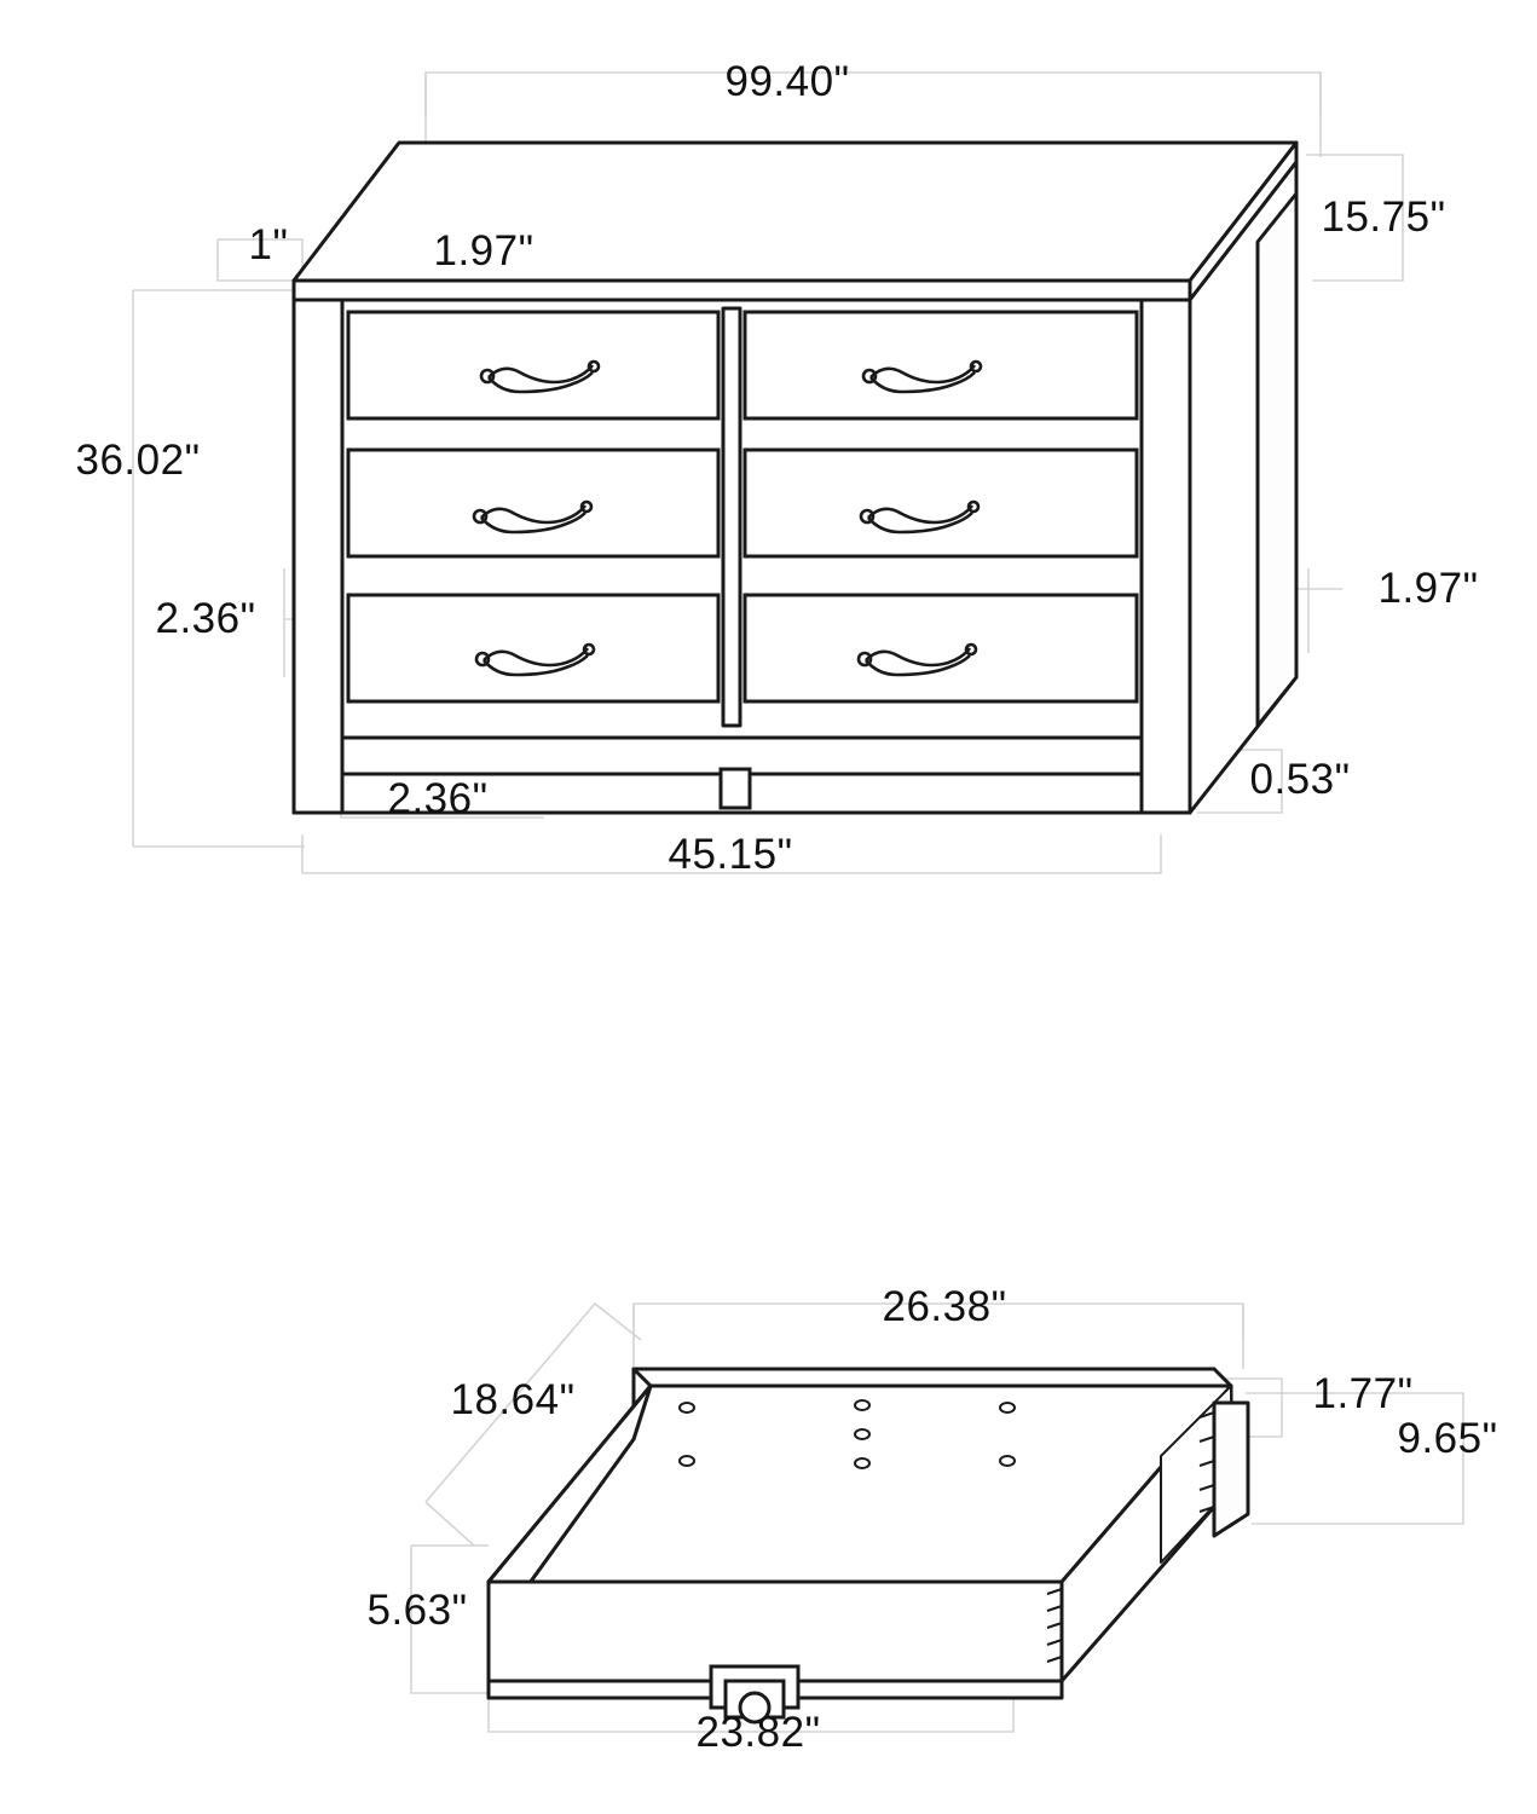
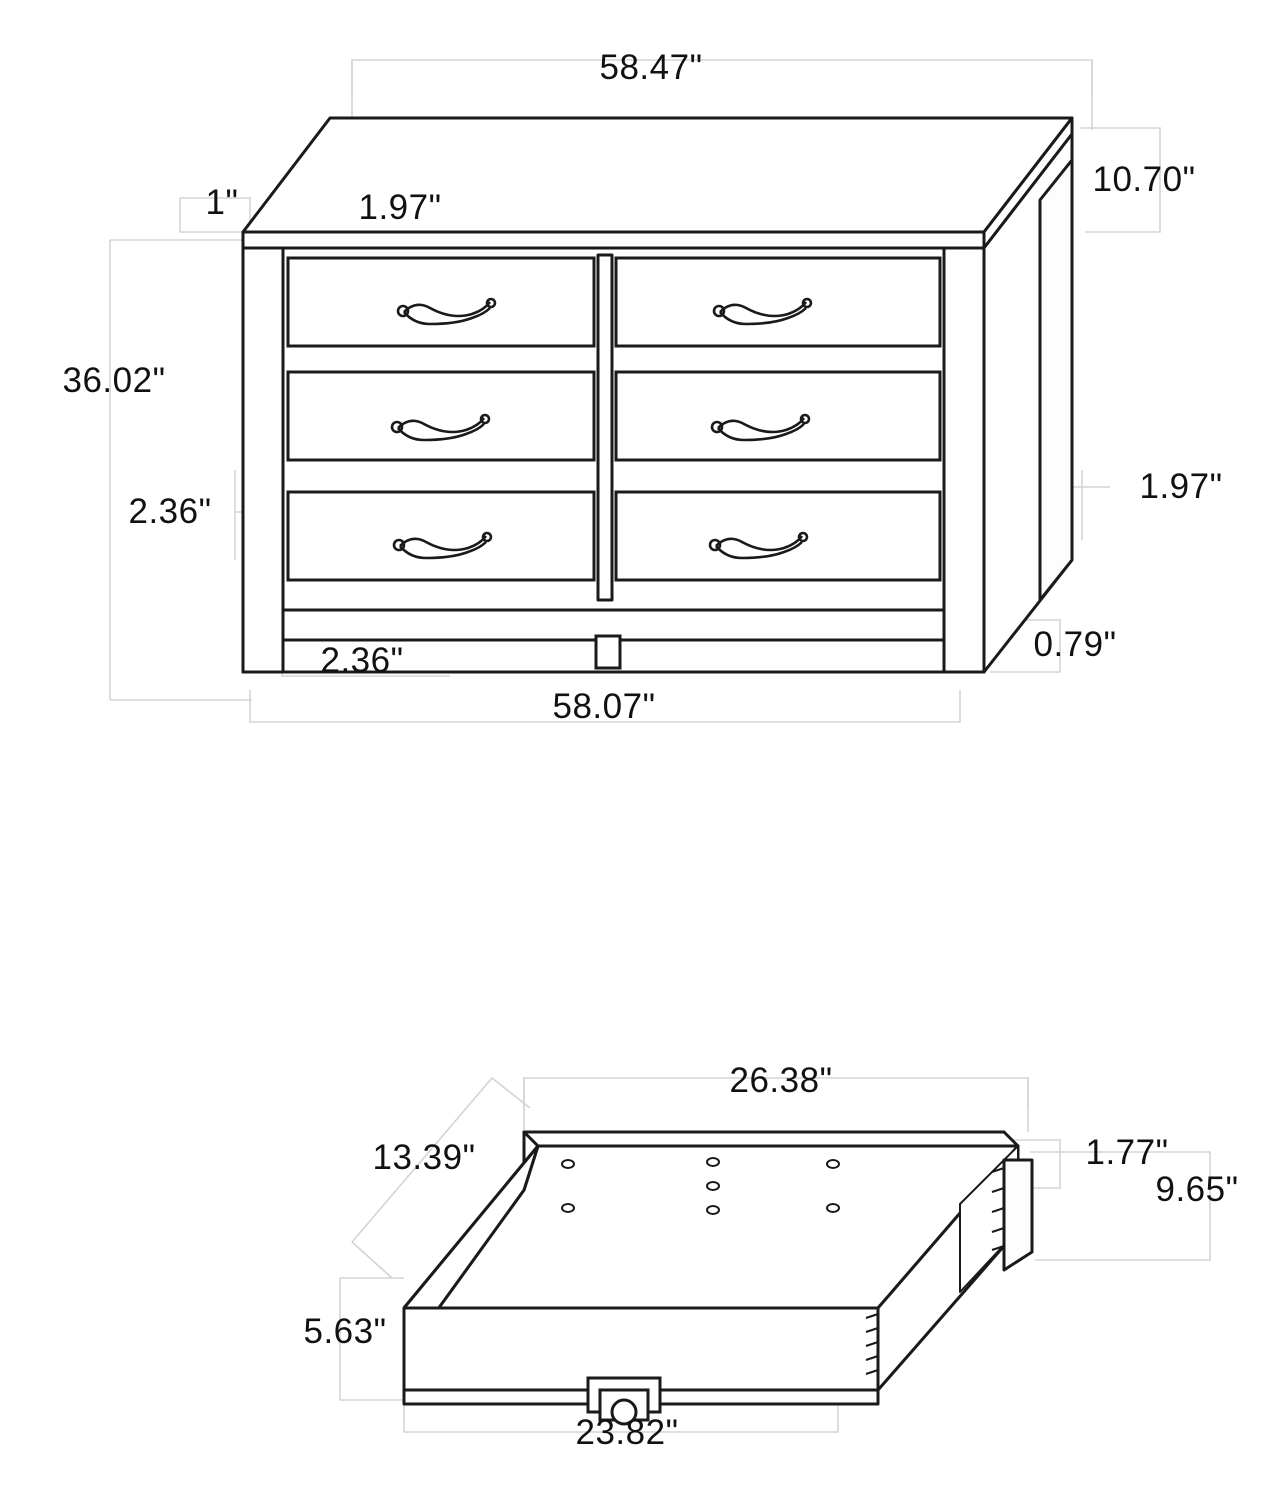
- 99.40"
+ 58.47"
- 15.75"
+ 10.70"
  1"
  1.97"
  36.02"
  2.36"
  1.97"
- 0.53"
+ 0.79"
  2.36"
- 45.15"
+ 58.07"
  26.38"
- 18.64"
+ 13.39"
  1.77"
  9.65"
  5.63"
  23.82"
